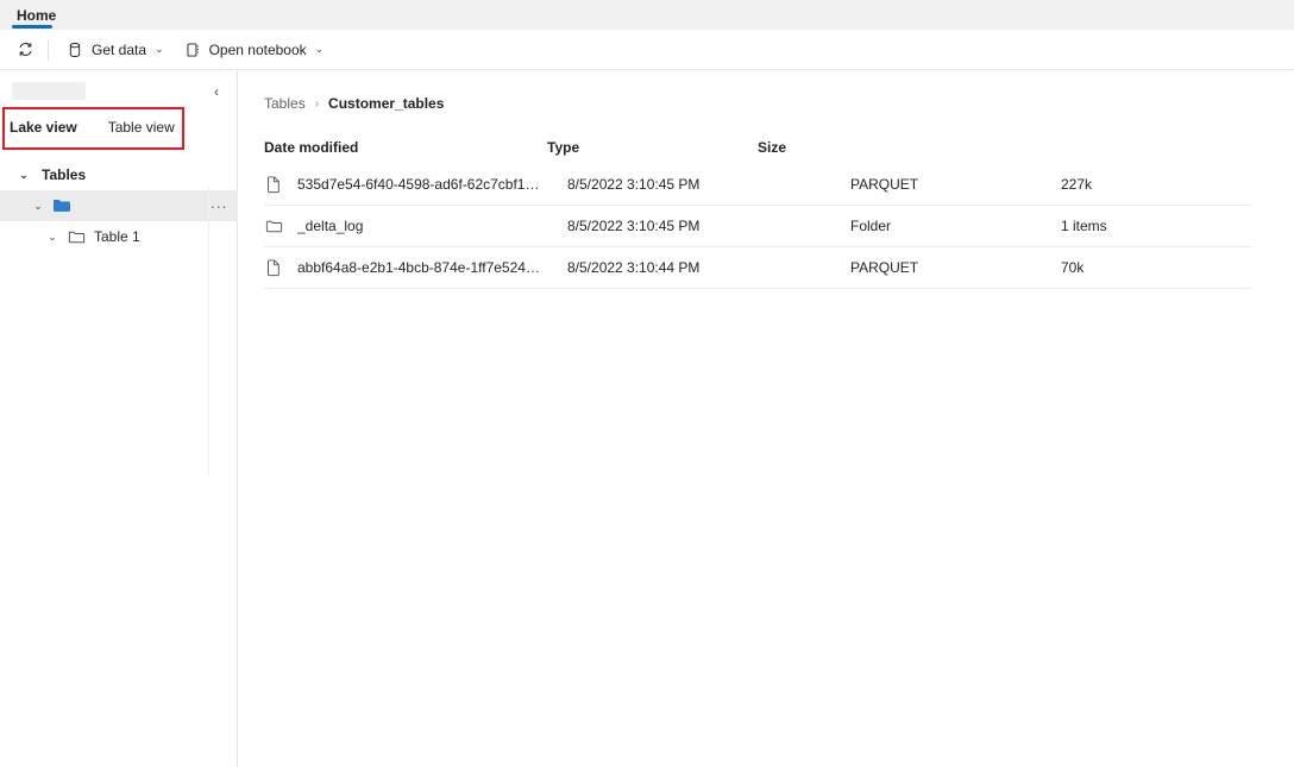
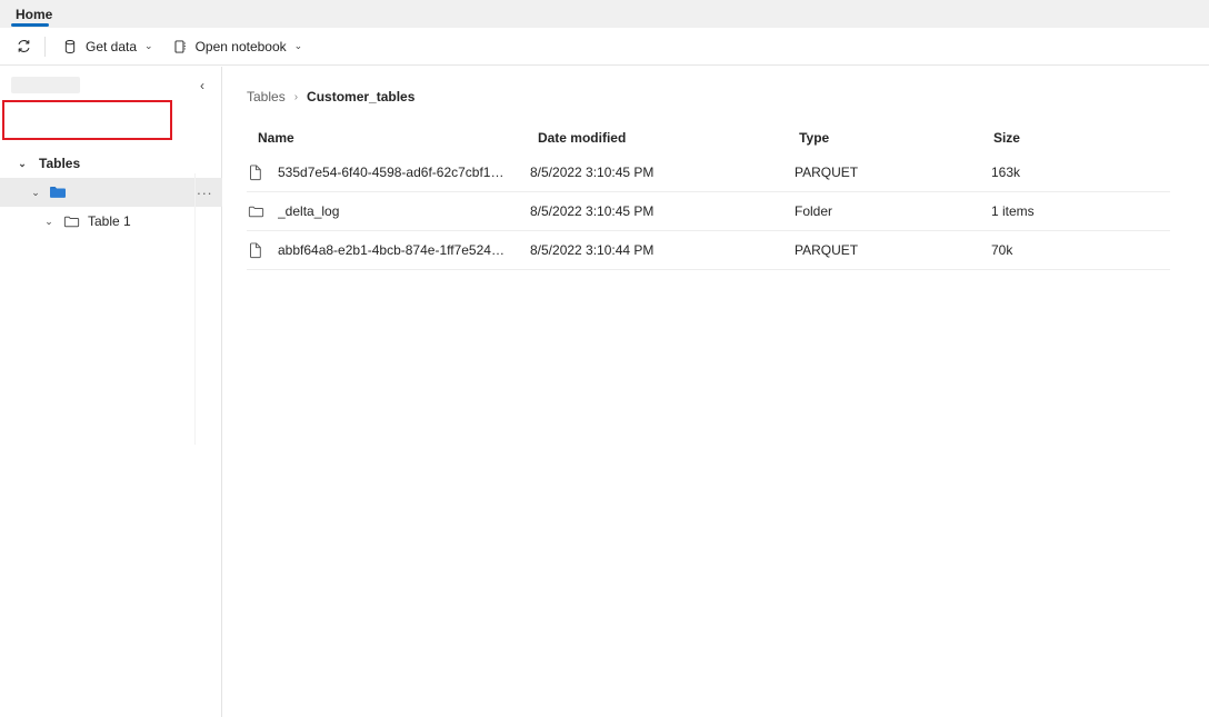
  Home
  Get data
  ⌄
  Open notebook
  ⌄
  ‹
- Lake view
- Table view
  ⌄
  Tables
  ⌄
  ···
  ⌄
  Table 1
  Tables
  ›
  Customer_tables
+ Name
  Date modified
  Type
  Size
  535d7e54-6f40-4598-ad6f-62c7cbf1…
  8/5/2022 3:10:45 PM
  PARQUET
- 227k
+ 163k
  _delta_log
  8/5/2022 3:10:45 PM
  Folder
  1 items
  abbf64a8-e2b1-4bcb-874e-1ff7e524…
  8/5/2022 3:10:44 PM
  PARQUET
  70k
